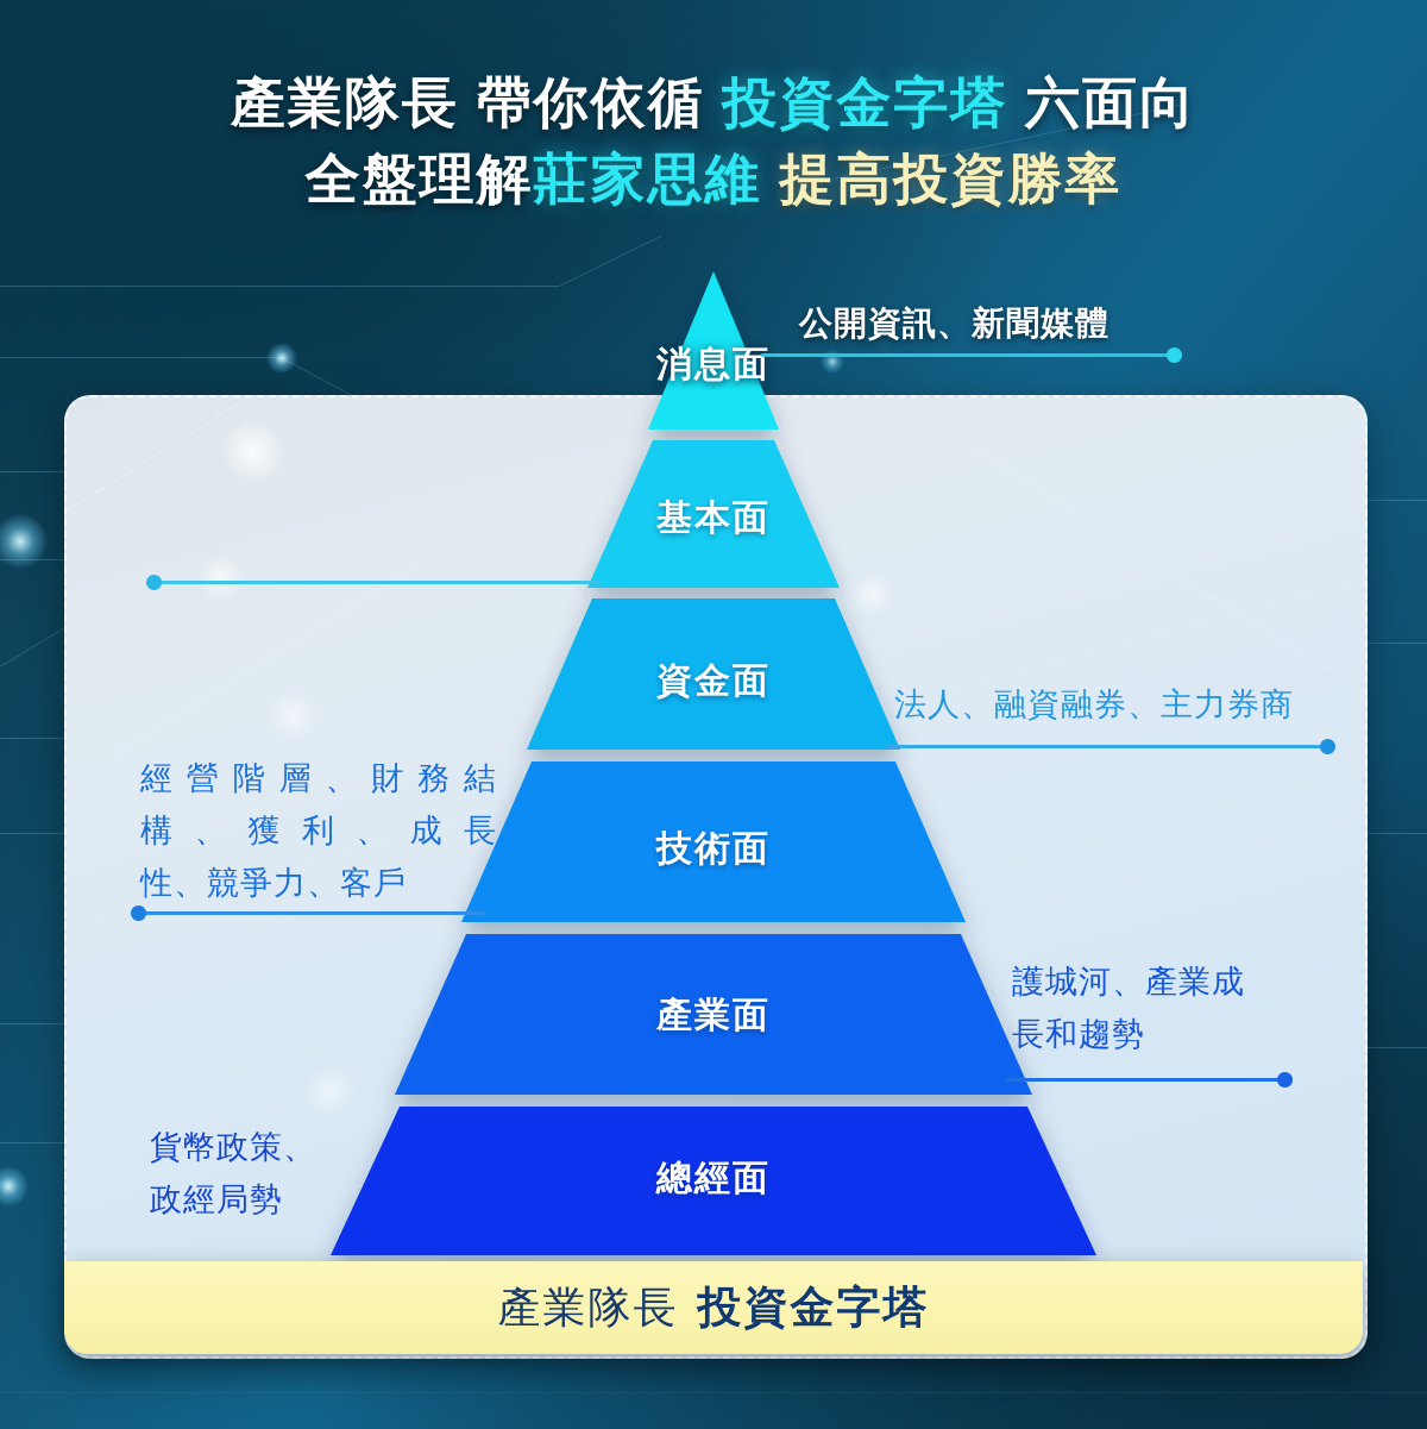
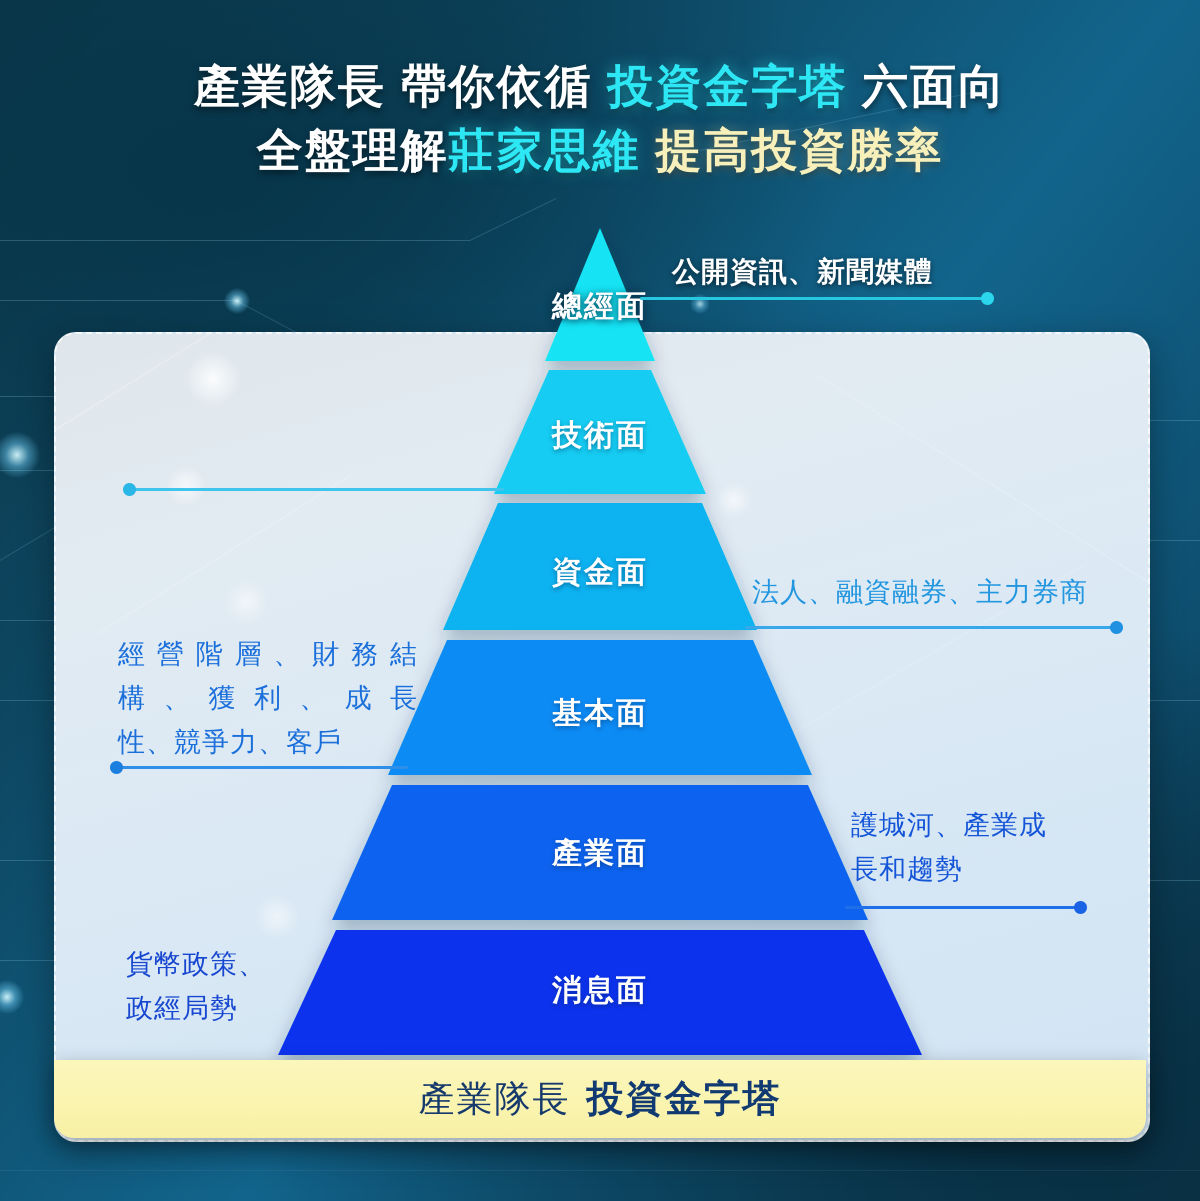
  產業隊長 帶你依循 投資金字塔 六面向
  全盤理解莊家思維 提高投資勝率
- 消息面
+ 總經面
- 基本面
+ 技術面
  資金面
- 技術面
+ 基本面
  產業面
- 總經面
+ 消息面
  公開資訊、新聞媒體
  法人、融資融券、主力券商
  經營階層、財務結
  構、獲利、成長
  性、競爭力、客戶
  護城河、產業成
  長和趨勢
  貨幣政策、
  政經局勢
  產業隊長
  投資金字塔
